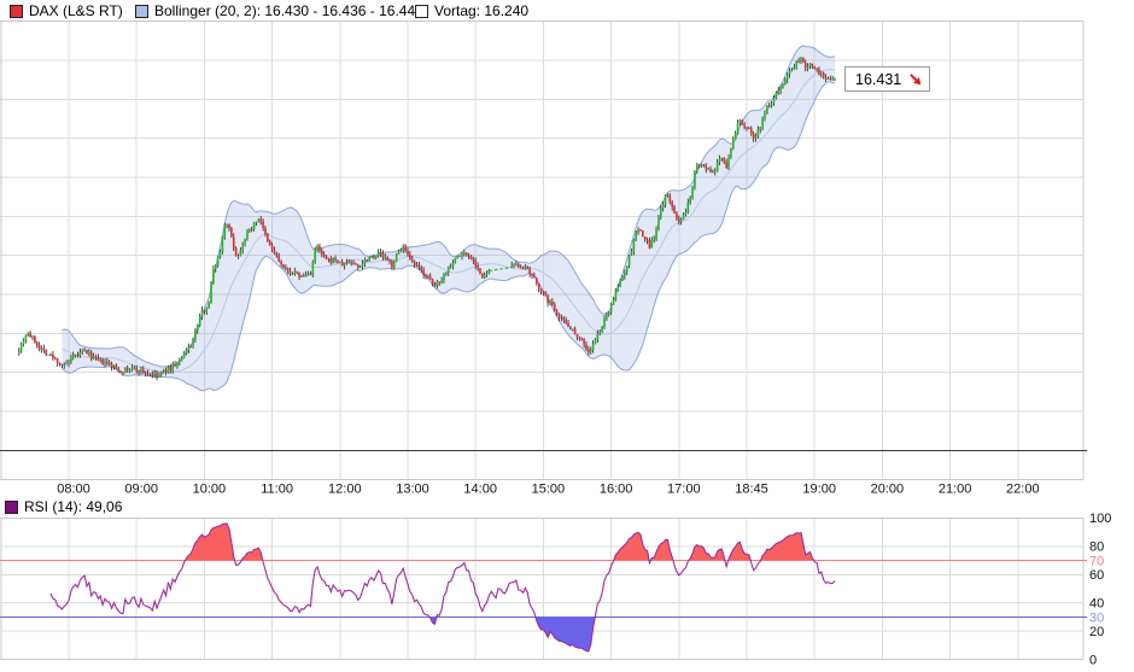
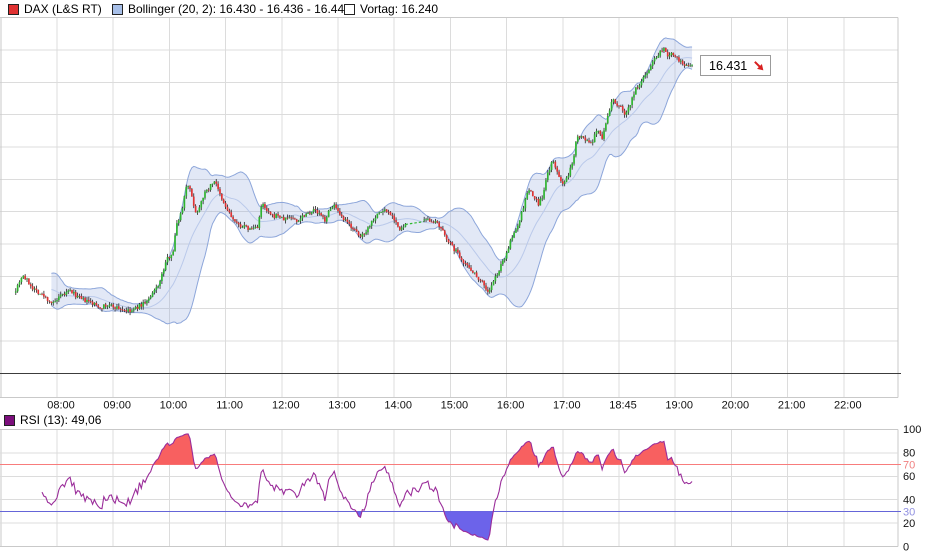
  08:00
  09:00
  10:00
  11:00
  12:00
  13:00
  14:00
  15:00
  16:00
  17:00
  18:45
  19:00
  20:00
  21:00
  22:00
  100
  80
  70
  60
  40
  30
  20
  0
  DAX (L&S RT)
  Bollinger (20, 2): 16.430 - 16.436 - 16.44
  Vortag: 16.240
- RSI (14): 49,06
+ RSI (13): 49,06
  16.431
